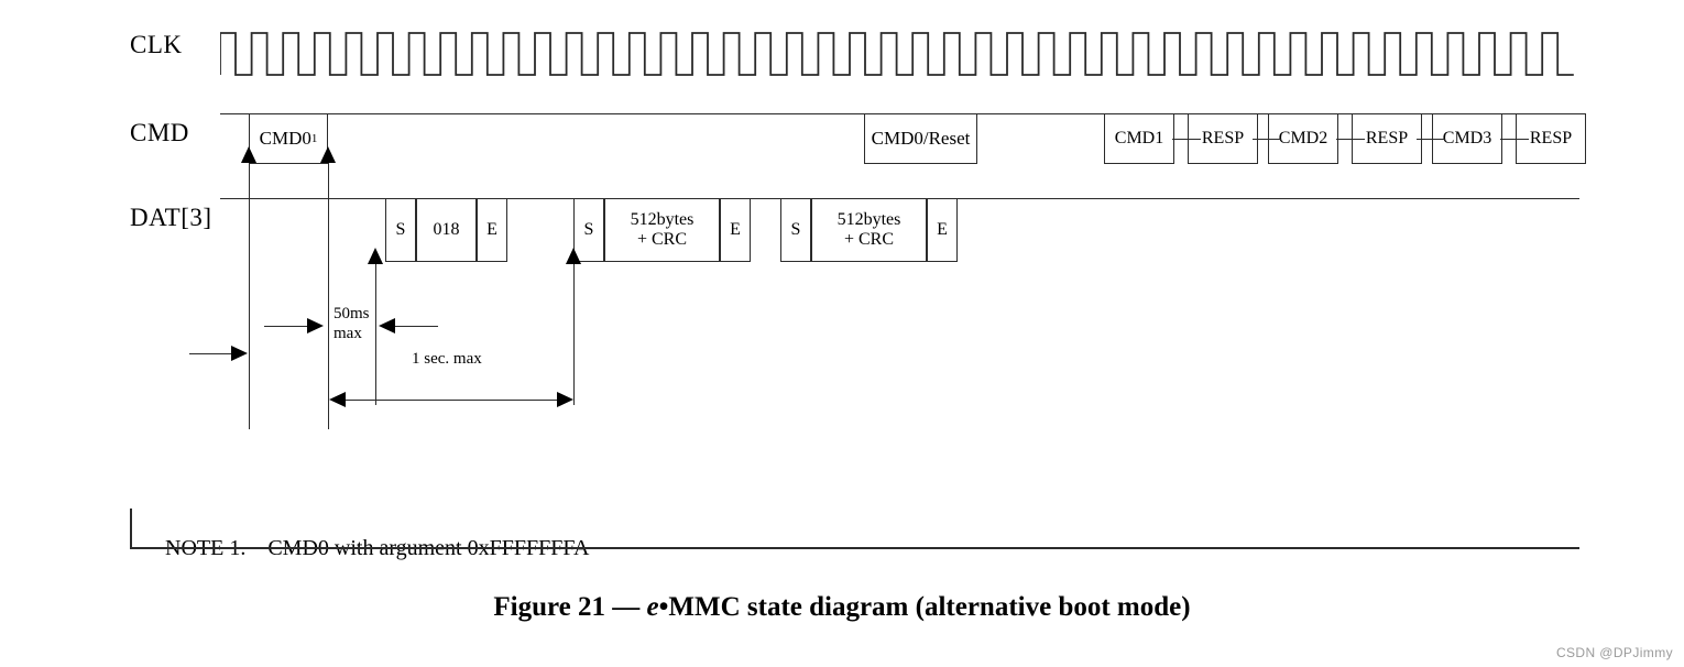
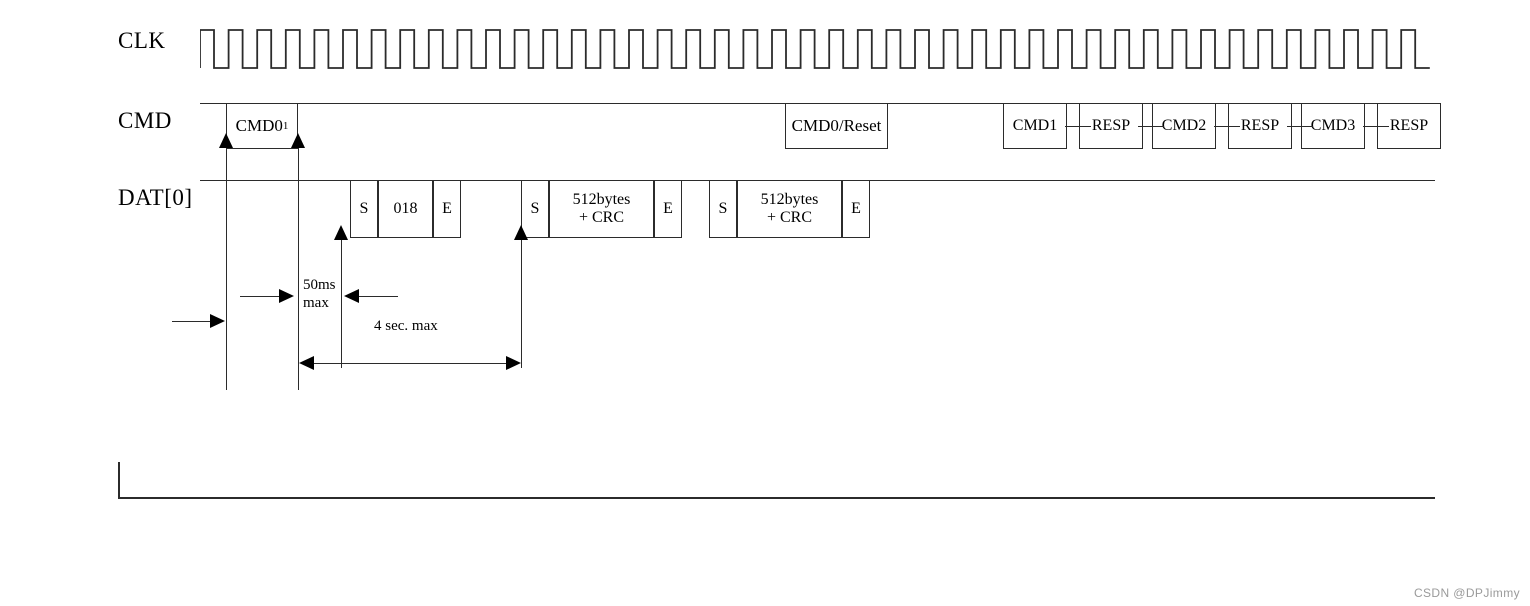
  CLK
  CMD
  CMD0
  1
  CMD0/Reset
  CMD1
  RESP
  CMD2
  RESP
  CMD3
  RESP
- DAT[3]
+ DAT[0]
  S
  018
  E
  S
  512bytes
  + CRC
  E
  S
  512bytes
  + CRC
  E
  50ms
  max
- 1 sec. max
+ 4 sec. max
- NOTE 1. CMD0 with argument 0xFFFFFFFA
- Figure 21 — e•MMC state diagram (alternative boot mode)
  CSDN @DPJimmy
